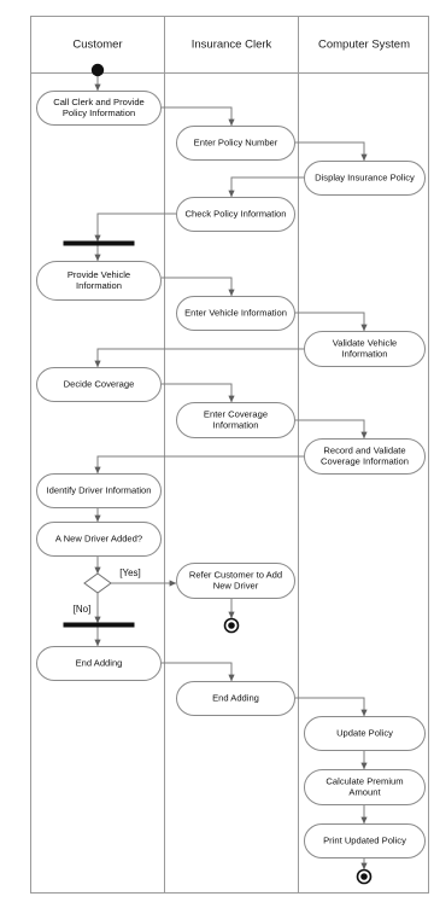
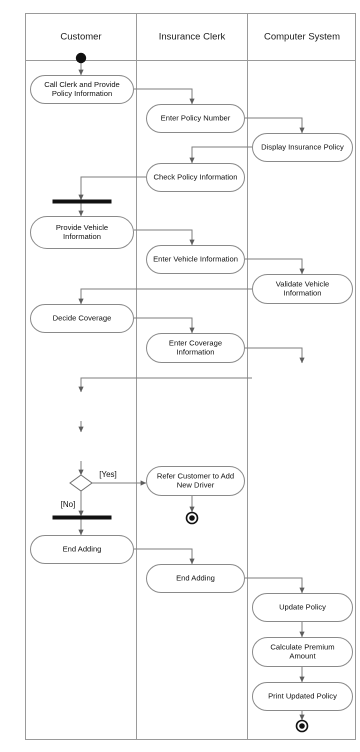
  Customer
  Insurance Clerk
  Computer System
  Call Clerk and Provide
  Policy Information
  Enter Policy Number
  Display Insurance Policy
  Check Policy Information
  Provide Vehicle
  Information
  Enter Vehicle Information
  Validate Vehicle
  Information
  Decide Coverage
  Enter Coverage
  Information
- Record and Validate
- Coverage Information
- Identify Driver Information
- A New Driver Added?
  Refer Customer to Add
  New Driver
  End Adding
  End Adding
  Update Policy
  Calculate Premium
  Amount
  Print Updated Policy
  [Yes]
  [No]
